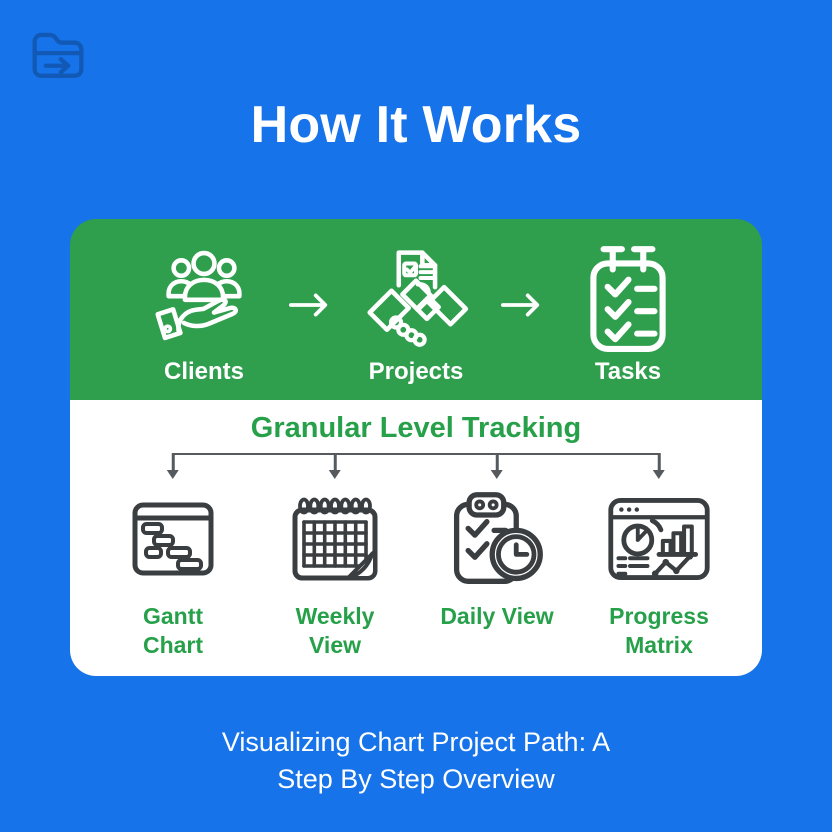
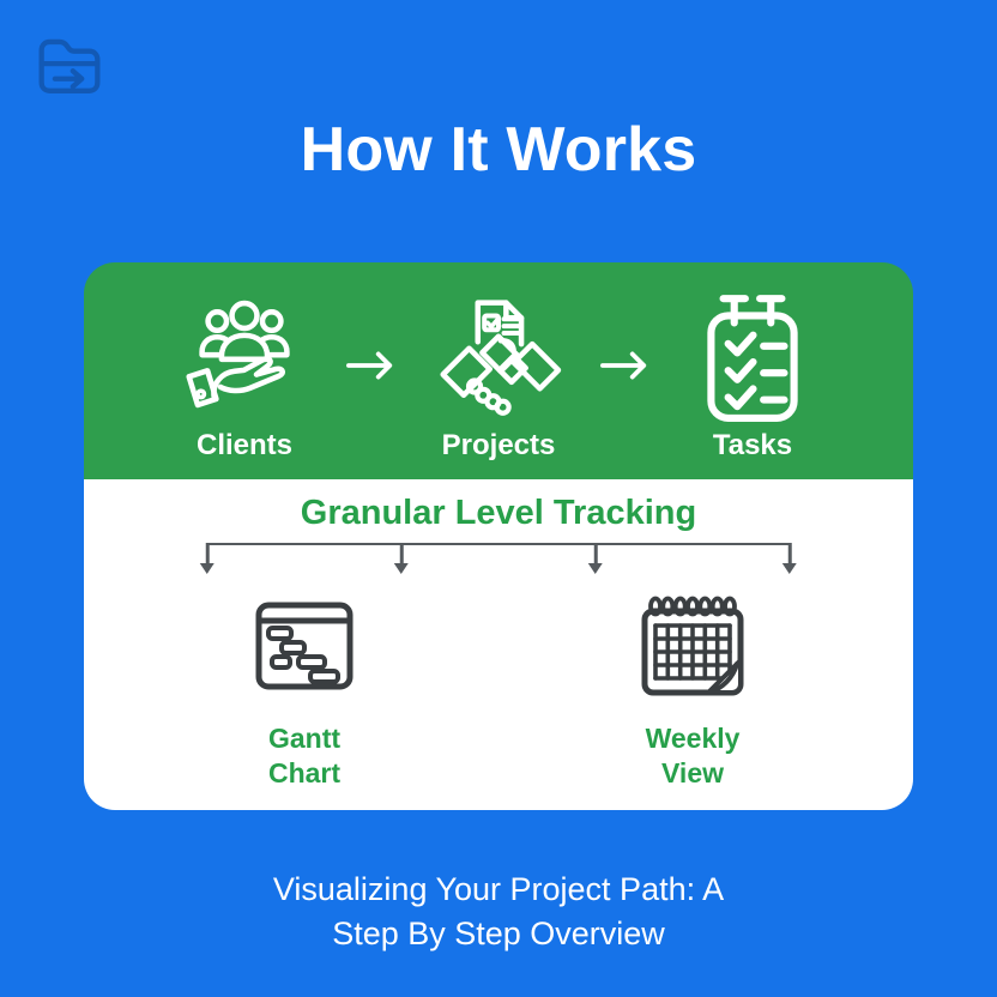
  How It Works
  Clients
  Projects
  Tasks
  Granular Level Tracking
  Gantt Chart
  Weekly View
- Daily View
- Progress Matrix
- Visualizing Chart Project Path: A
+ Visualizing Your Project Path: A
  Step By Step Overview
